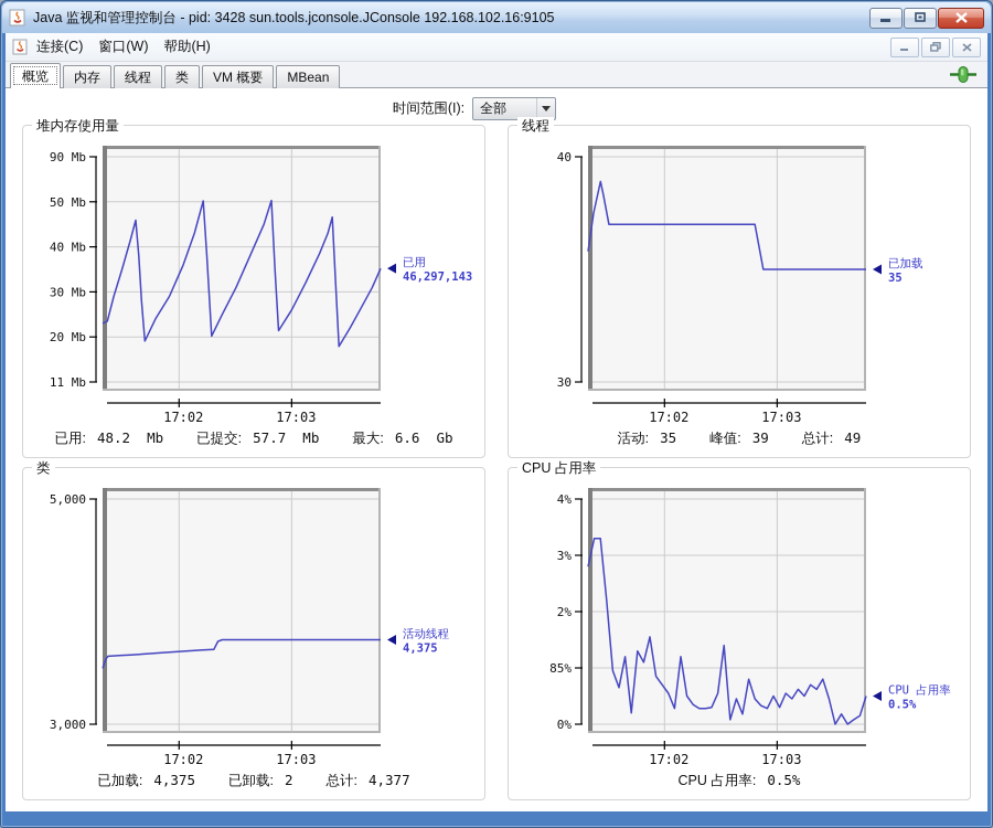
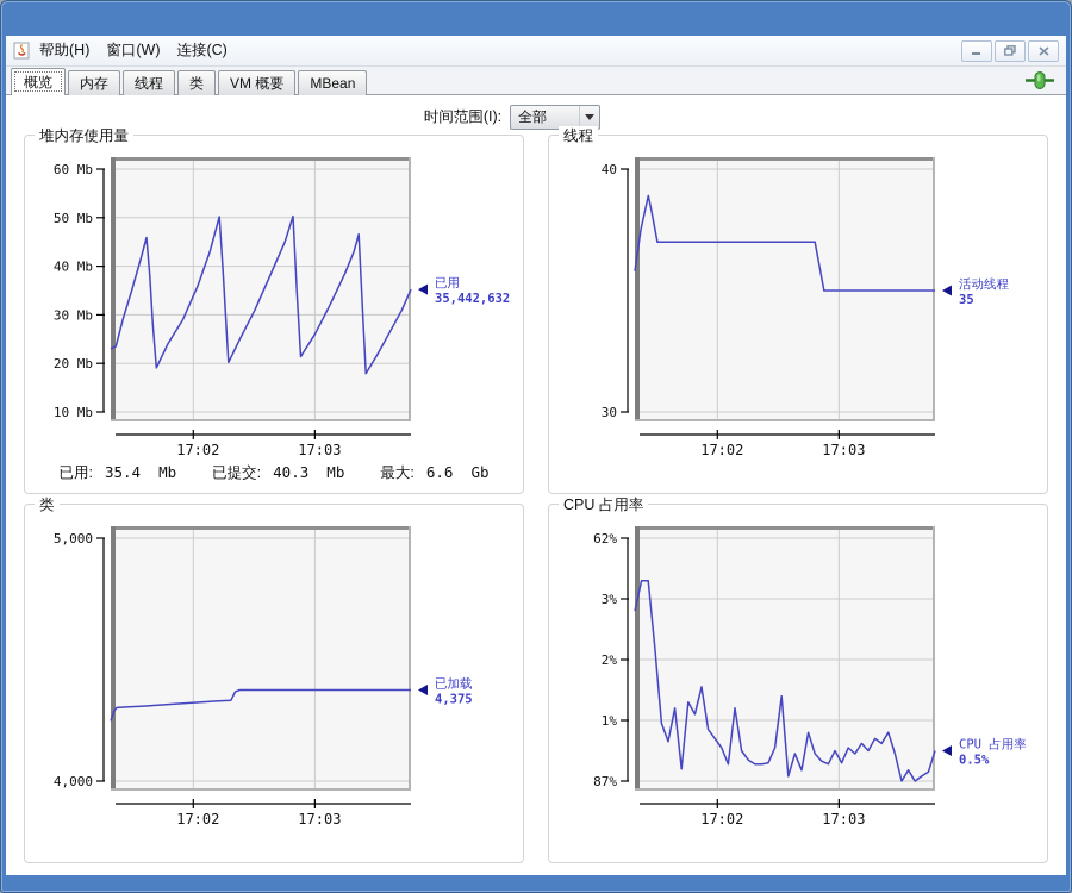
- Java 监视和管理控制台 - pid: 3428 sun.tools.jconsole.JConsole 192.168.102.16:9105
- 连接(C)
+ 帮助(H)
  窗口(W)
- 帮助(H)
+ 连接(C)
  概览
  内存
  线程
  类
  VM 概要
  MBean
  时间范围(I):
  全部
  堆内存使用量
- 90 Mb
+ 60 Mb
  50 Mb
  40 Mb
  30 Mb
  20 Mb
- 11 Mb
+ 10 Mb
  17:02
  17:03
  已用
- 46,297,143
+ 35,442,632
- 已用: 48.2 Mb
+ 已用: 35.4 Mb
- 已提交: 57.7 Mb
+ 已提交: 40.3 Mb
  最大: 6.6 Gb
  线程
  40
  30
  17:02
  17:03
- 已加载
+ 活动线程
  35
- 活动: 35
- 峰值: 39
- 总计: 49
  类
  5,000
- 3,000
+ 4,000
  17:02
  17:03
- 活动线程
+ 已加载
  4,375
- 已加载: 4,375
- 已卸载: 2
- 总计: 4,377
  CPU 占用率
- 4%
+ 62%
  3%
  2%
- 85%
+ 1%
- 0%
+ 87%
  17:02
  17:03
  CPU 占用率
  0.5%
- CPU 占用率: 0.5%
